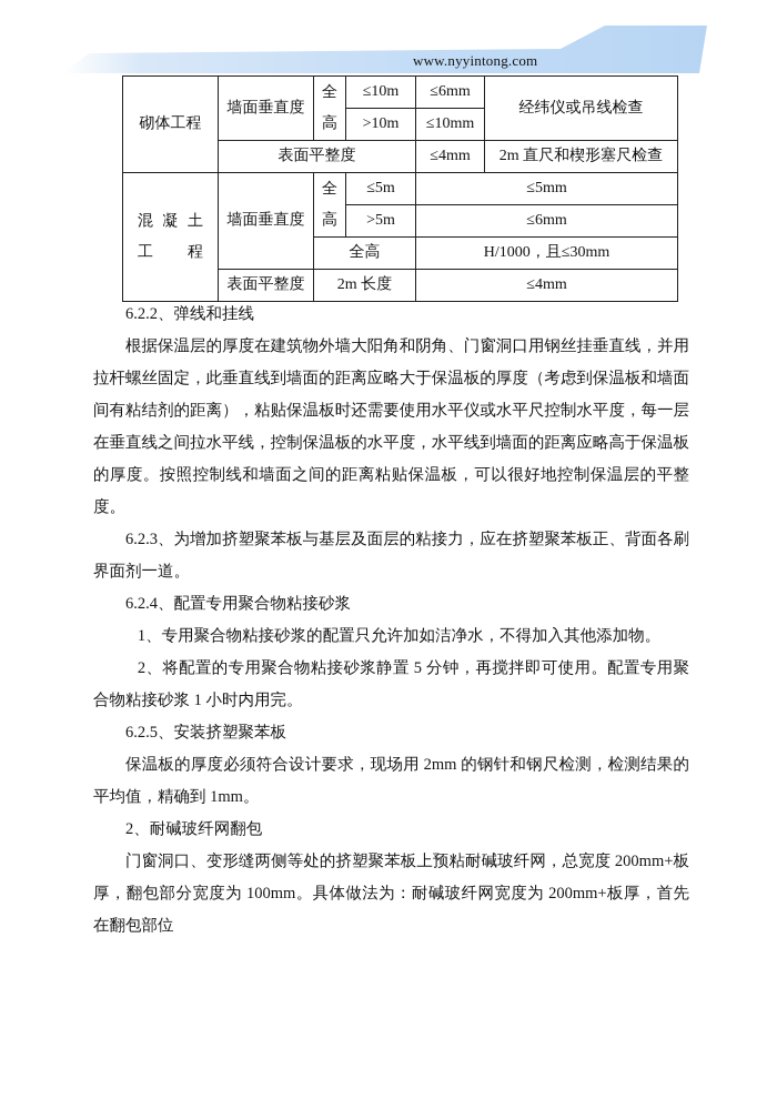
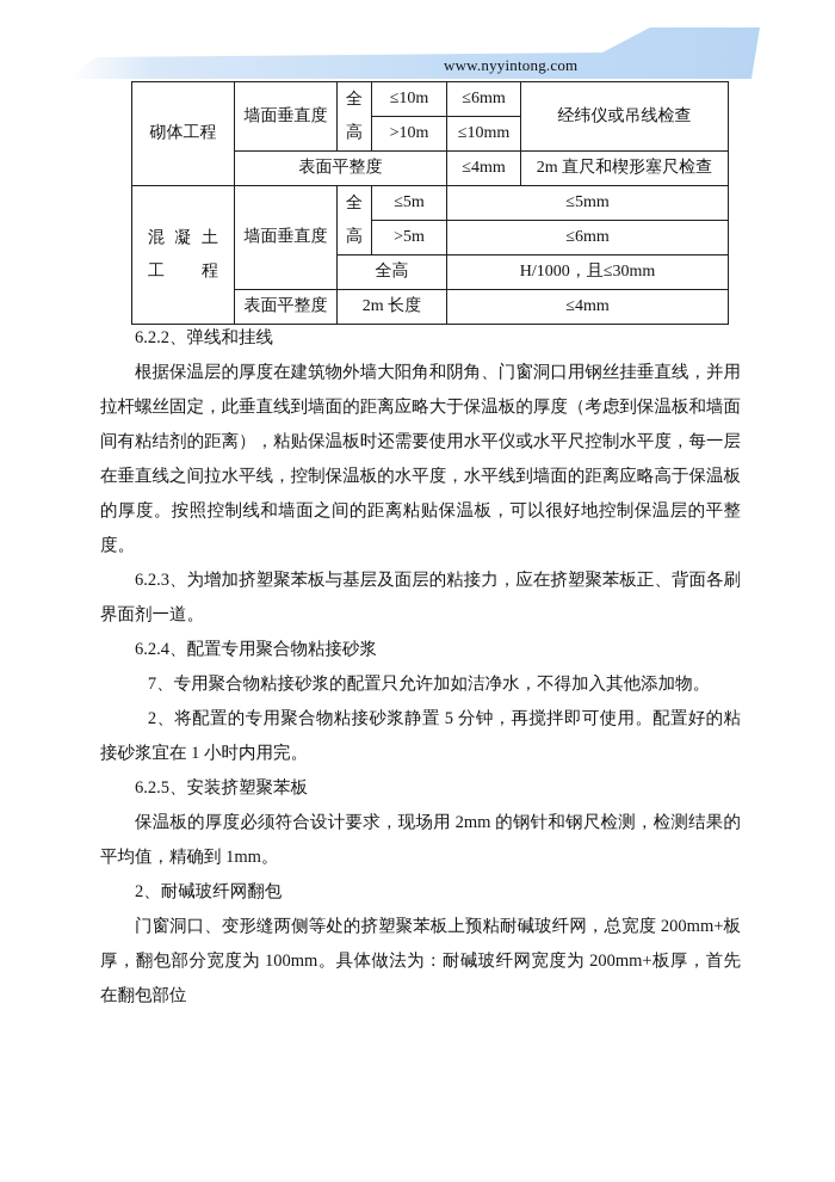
  www.nyyintong.com
  砌体工程	墙面垂直度	全 高	≤10m	≤6mm	经纬仪或吊线检查
  >10m	≤10mm
  表面平整度	≤4mm	2m 直尺和楔形塞尺检查
  混凝土 工程	墙面垂直度	全 高	≤5m	≤5mm
  >5m	≤6mm
  全高	H/1000，且≤30mm
  表面平整度	2m 长度	≤4mm
  6.2.2、弹线和挂线
  根据保温层的厚度在建筑物外墙大阳角和阴角、门窗洞口用钢丝挂垂直线，并用拉杆螺丝固定，此垂直线到墙面的距离应略大于保温板的厚度（考虑到保温板和墙面间有粘结剂的距离），粘贴保温板时还需要使用水平仪或水平尺控制水平度，每一层在垂直线之间拉水平线，控制保温板的水平度，水平线到墙面的距离应略高于保温板的厚度。按照控制线和墙面之间的距离粘贴保温板，可以很好地控制保温层的平整度。
  6.2.3、为增加挤塑聚苯板与基层及面层的粘接力，应在挤塑聚苯板正、背面各刷界面剂一道。
  6.2.4、配置专用聚合物粘接砂浆
- 1、专用聚合物粘接砂浆的配置只允许加如洁净水，不得加入其他添加物。
+ 7、专用聚合物粘接砂浆的配置只允许加如洁净水，不得加入其他添加物。
- 2、将配置的专用聚合物粘接砂浆静置 5 分钟，再搅拌即可使用。配置专用聚合物粘接砂浆 1 小时内用完。
+ 2、将配置的专用聚合物粘接砂浆静置 5 分钟，再搅拌即可使用。配置好的粘接砂浆宜在 1 小时内用完。
  6.2.5、安装挤塑聚苯板
  保温板的厚度必须符合设计要求，现场用 2mm 的钢针和钢尺检测，检测结果的平均值，精确到 1mm。
  2、耐碱玻纤网翻包
  门窗洞口、变形缝两侧等处的挤塑聚苯板上预粘耐碱玻纤网，总宽度 200mm+板厚，翻包部分宽度为 100mm。具体做法为：耐碱玻纤网宽度为 200mm+板厚，首先在翻包部位
